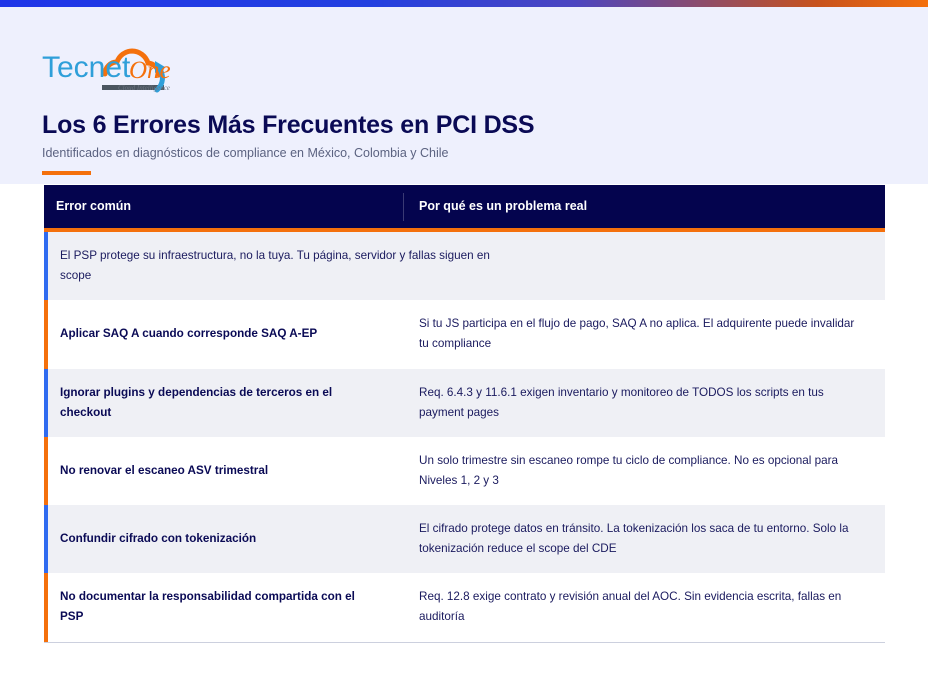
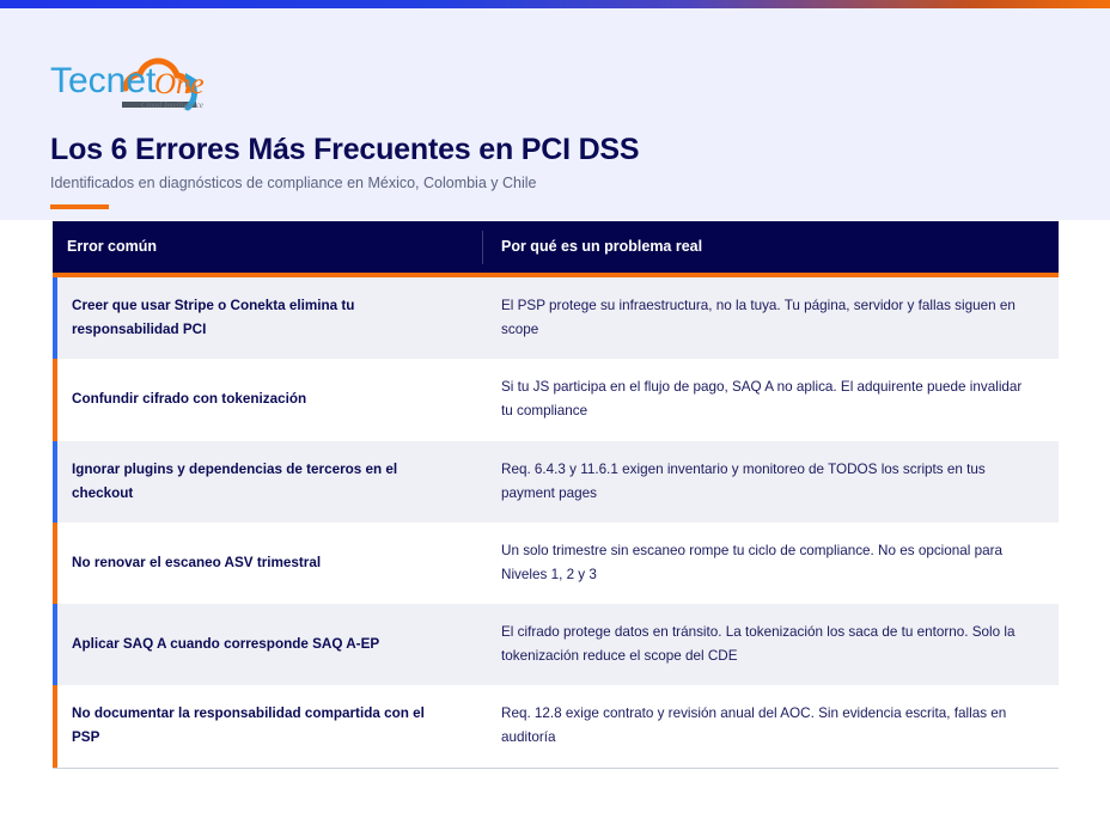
  Tecnet
  One
  Cloud Intelligence
  Los 6 Errores Más Frecuentes en PCI DSS
  Identificados en diagnósticos de compliance en México, Colombia y Chile
  Error común
  Por qué es un problema real
+ Creer que usar Stripe o Conekta elimina tu responsabilidad PCI
  El PSP protege su infraestructura, no la tuya. Tu página, servidor y fallas siguen en scope
- Aplicar SAQ A cuando corresponde SAQ A-EP
+ Confundir cifrado con tokenización
  Si tu JS participa en el flujo de pago, SAQ A no aplica. El adquirente puede invalidar tu compliance
  Ignorar plugins y dependencias de terceros en el checkout
  Req. 6.4.3 y 11.6.1 exigen inventario y monitoreo de TODOS los scripts en tus payment pages
  No renovar el escaneo ASV trimestral
  Un solo trimestre sin escaneo rompe tu ciclo de compliance. No es opcional para Niveles 1, 2 y 3
- Confundir cifrado con tokenización
+ Aplicar SAQ A cuando corresponde SAQ A-EP
  El cifrado protege datos en tránsito. La tokenización los saca de tu entorno. Solo la tokenización reduce el scope del CDE
  No documentar la responsabilidad compartida con el PSP
  Req. 12.8 exige contrato y revisión anual del AOC. Sin evidencia escrita, fallas en auditoría
